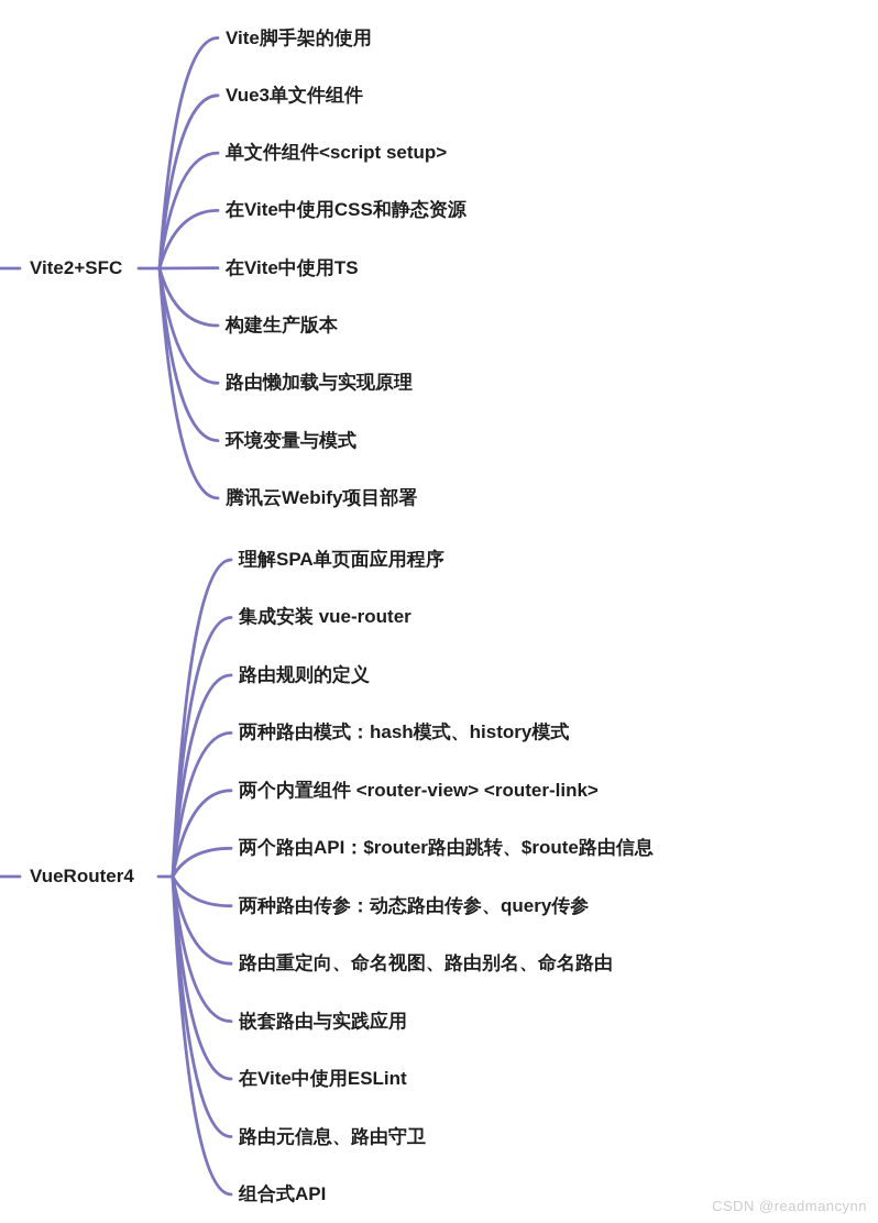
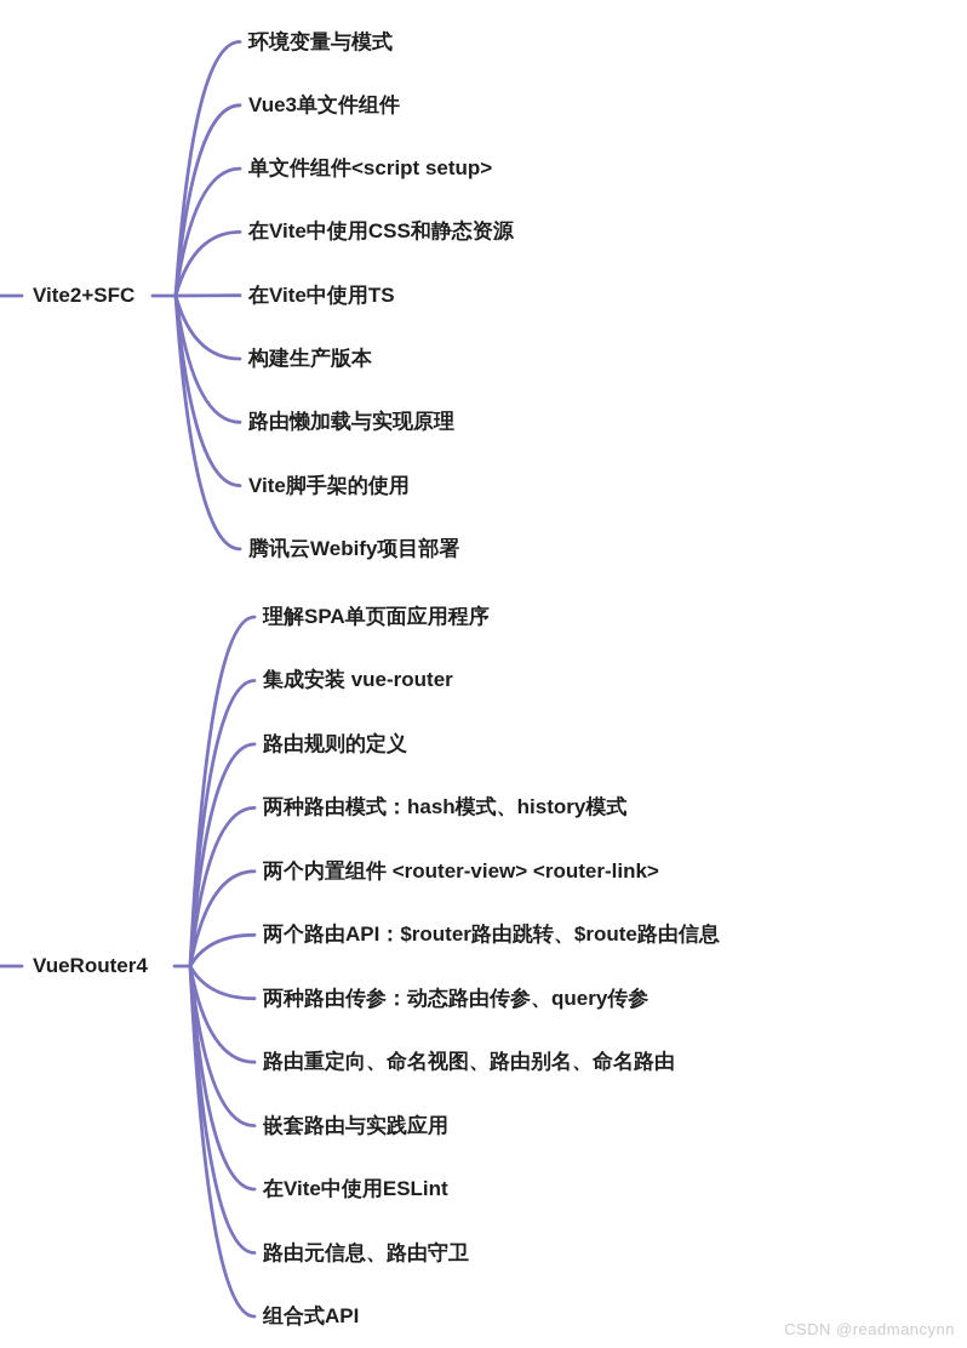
  Vite2+SFC
- Vite脚手架的使用
+ 环境变量与模式
  Vue3单文件组件
  单文件组件<script setup>
  在Vite中使用CSS和静态资源
  在Vite中使用TS
  构建生产版本
  路由懒加载与实现原理
- 环境变量与模式
+ Vite脚手架的使用
  腾讯云Webify项目部署
  VueRouter4
  理解SPA单页面应用程序
  集成安装 vue-router
  路由规则的定义
  两种路由模式：hash模式、history模式
  两个内置组件 <router-view> <router-link>
  两个路由API：$router路由跳转、$route路由信息
  两种路由传参：动态路由传参、query传参
  路由重定向、命名视图、路由别名、命名路由
  嵌套路由与实践应用
  在Vite中使用ESLint
  路由元信息、路由守卫
  组合式API
  CSDN @readmancynn
